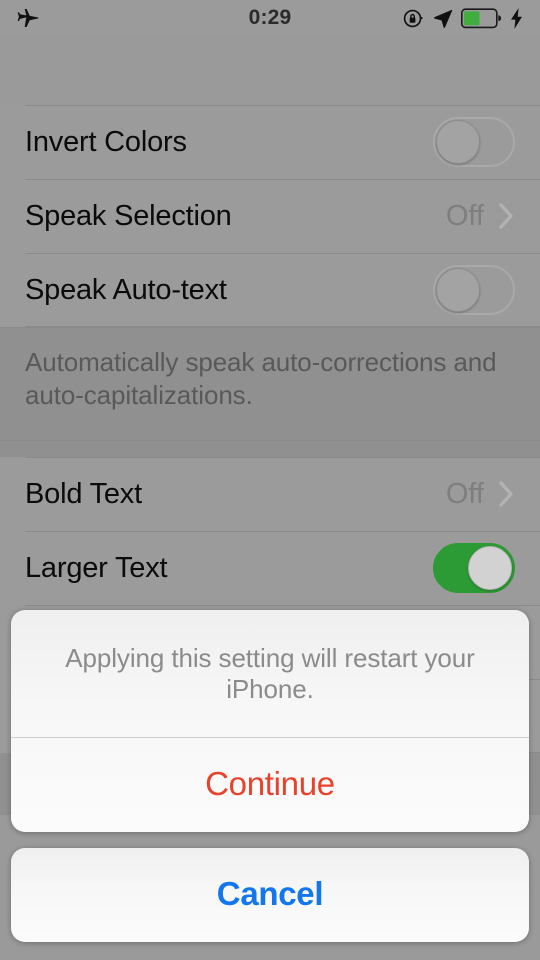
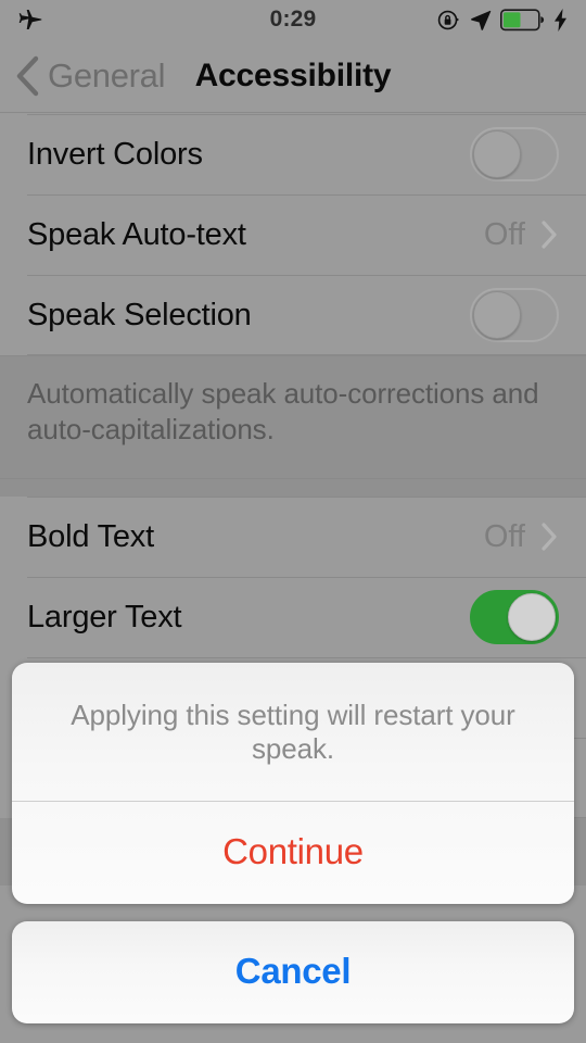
  0:29
+ General
+ Accessibility
  Invert Colors
- Speak Selection
+ Speak Auto-text
  Off
- Speak Auto-text
+ Speak Selection
  Automatically speak auto-corrections and auto-capitalizations.
  Bold Text
  Off
  Larger Text
- Applying this setting will restart your iPhone.
+ Applying this setting will restart your speak.
  Continue
  Cancel
